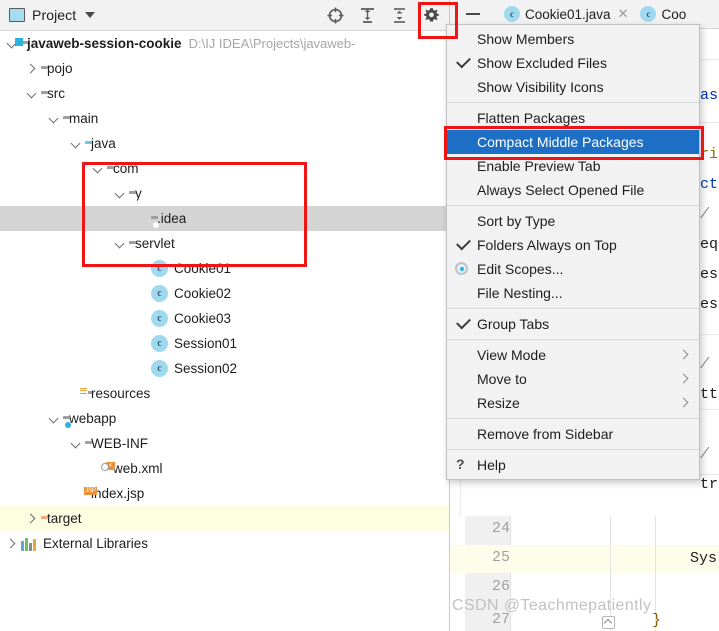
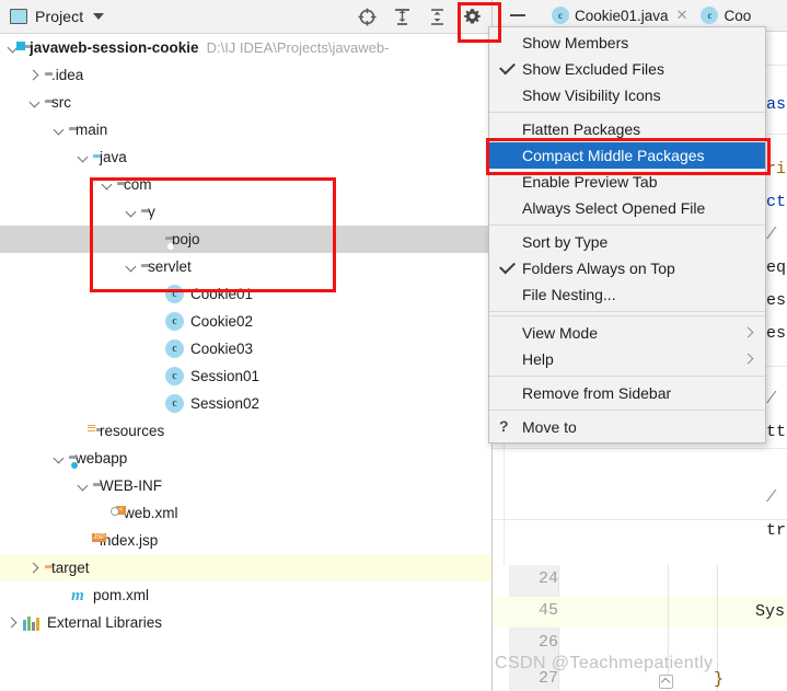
  Project
  javaweb-session-cookie
  D:\IJ IDEA\Projects\javaweb-
- pojo
+ .idea
  src
  main
  java
  com
  y
- .idea
+ pojo
  servlet
  c
  Cookie01
  c
  Cookie02
  c
  Cookie03
  c
  Session01
  c
  Session02
  resources
  webapp
  WEB-INF
  web.xml
  ndex.jsp
  target
+ m
+ pom.xml
  External Libraries
  c
  Cookie01.java
  ✕
  c
  Coo
  as
  ri
  ct
  /
  eq
  es
  es
  /
  tt
  /
  tr
  24
- 25
+ 45
  26
  27
  Sys
  }
  Show Members
  Show Excluded Files
  Show Visibility Icons
  Flatten Packages
  Compact Middle Packages
  Enable Preview Tab
  Always Select Opened File
  Sort by Type
  Folders Always on Top
- Edit Scopes...
  File Nesting...
- Group Tabs
  View Mode
- Move to
+ Help
- Resize
  Remove from Sidebar
  ?
- Help
+ Move to
  CSDN @Teachmepatiently
